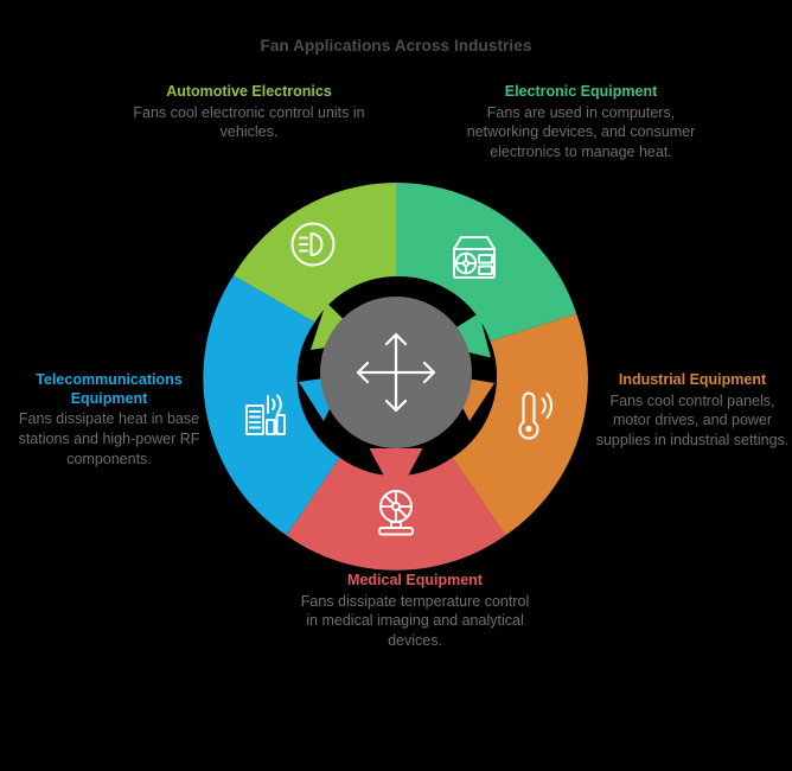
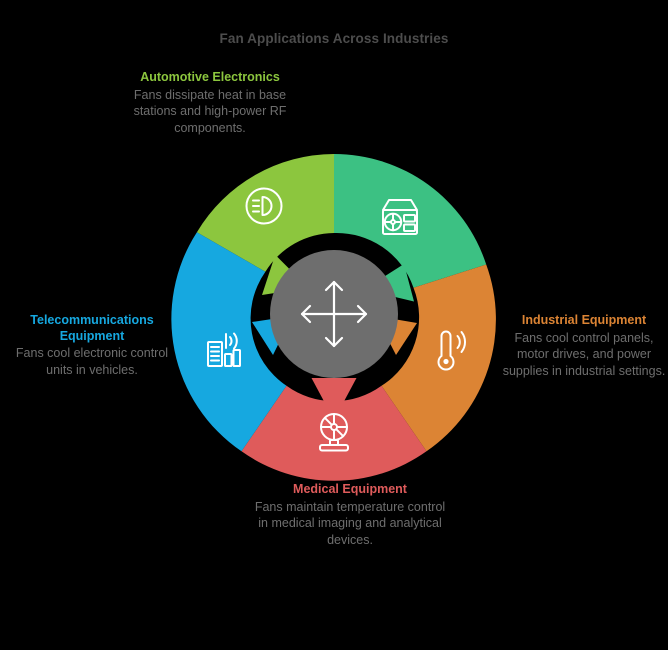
  Fan Applications Across Industries
  Automotive Electronics
- Fans cool electronic control units in vehicles.
+ Fans dissipate heat in base stations and high-power RF components.
- Electronic Equipment
- Fans are used in computers, networking devices, and consumer electronics to manage heat.
  Industrial Equipment
  Fans cool control panels, motor drives, and power supplies in industrial settings.
  Medical Equipment
- Fans dissipate temperature control in medical imaging and analytical devices.
+ Fans maintain temperature control in medical imaging and analytical devices.
  Telecommunications Equipment
- Fans dissipate heat in base stations and high-power RF components.
+ Fans cool electronic control units in vehicles.
